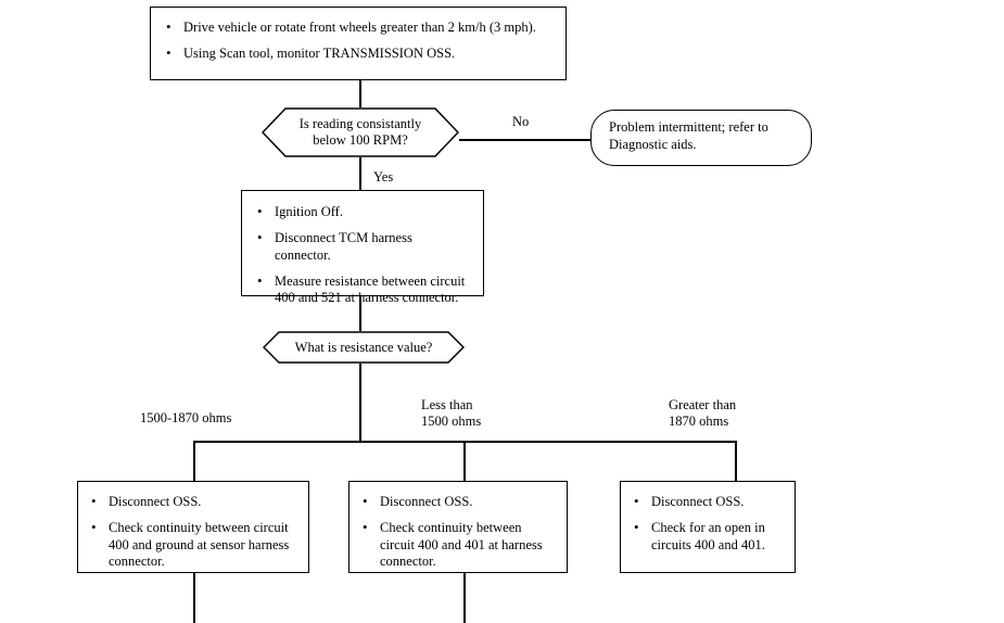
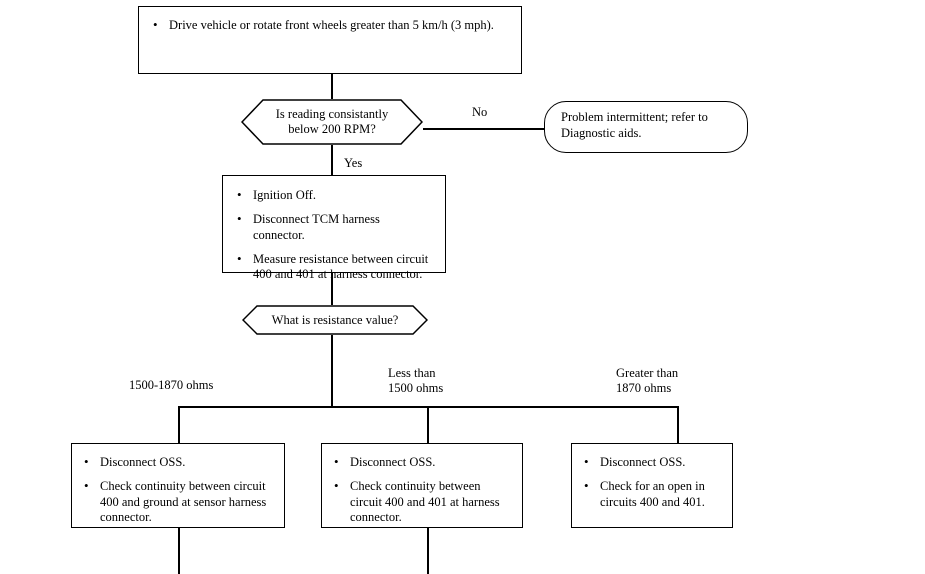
- Drive vehicle or rotate front wheels greater than 2 km/h (3 mph).
+ Drive vehicle or rotate front wheels greater than 5 km/h (3 mph).
- Using Scan tool, monitor TRANSMISSION OSS.
- Is reading consistantly below 100 RPM?
+ Is reading consistantly below 200 RPM?
  No
  Problem intermittent; refer to Diagnostic aids.
  Yes
  Ignition Off.
  Disconnect TCM harness connector.
- Measure resistance between circuit 400 and 521 at harness connector.
+ Measure resistance between circuit 400 and 401 at harness connector.
  What is resistance value?
  1500-1870 ohms
  Less than
  1500 ohms
  Greater than
  1870 ohms
  Disconnect OSS.
  Check continuity between circuit 400 and ground at sensor harness connector.
  Disconnect OSS.
  Check continuity between circuit 400 and 401 at harness connector.
  Disconnect OSS.
  Check for an open in circuits 400 and 401.
